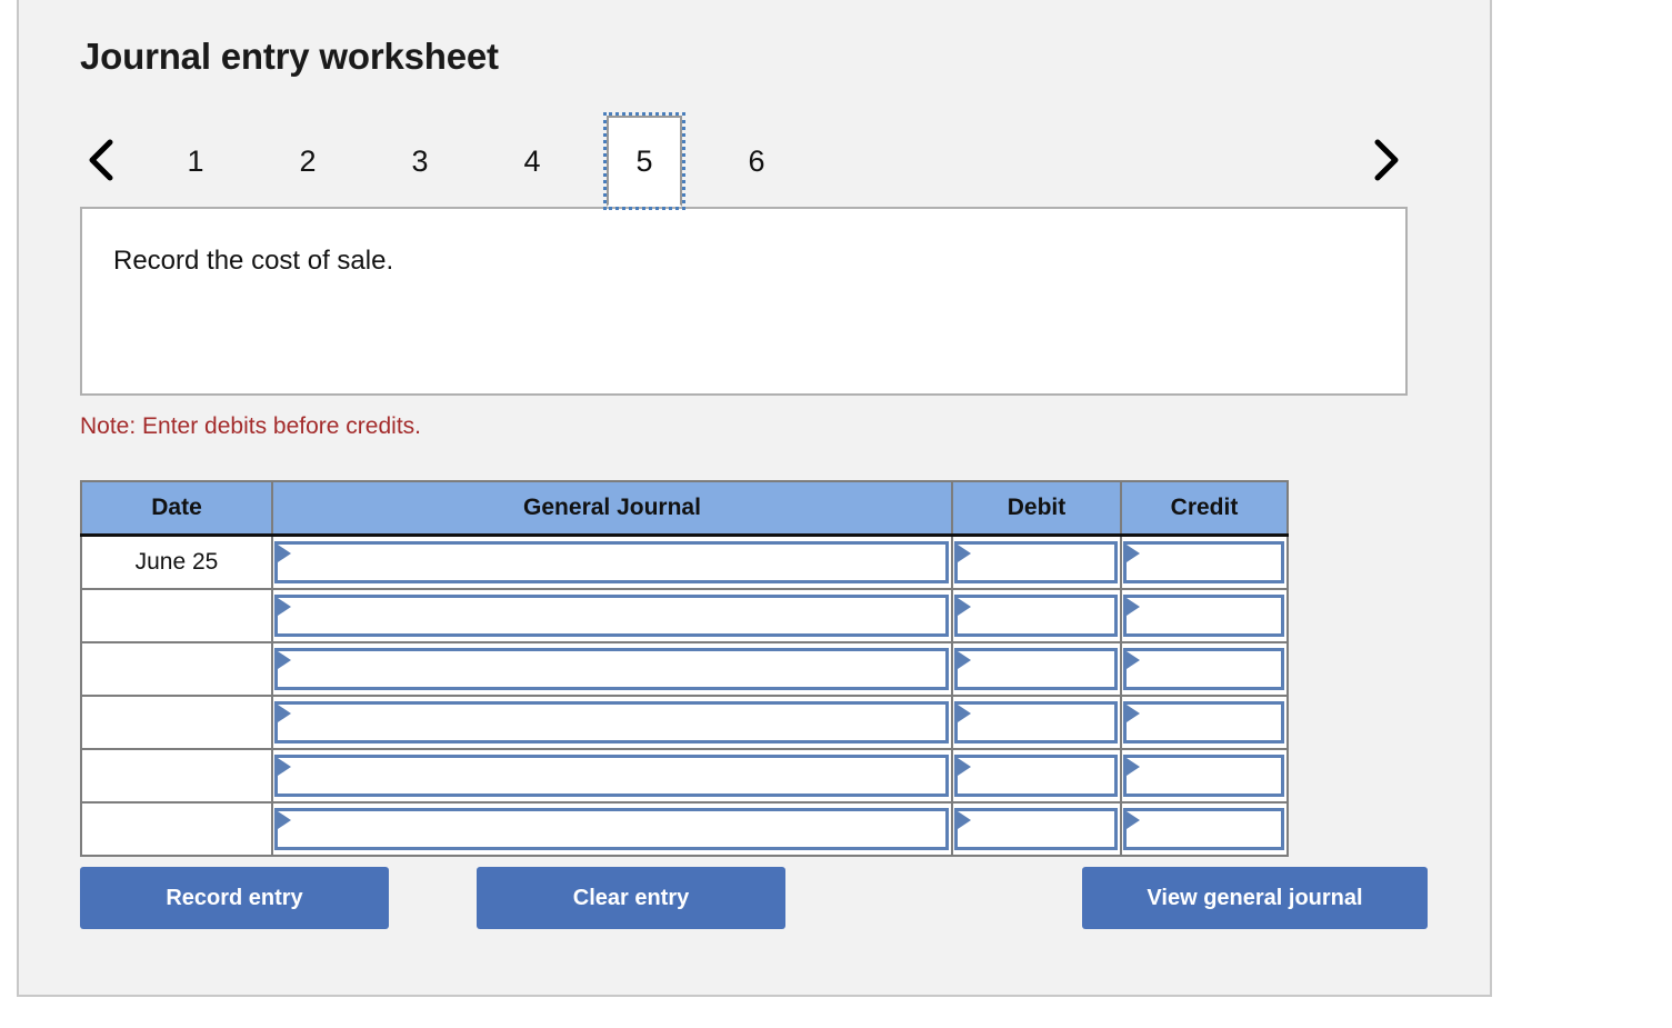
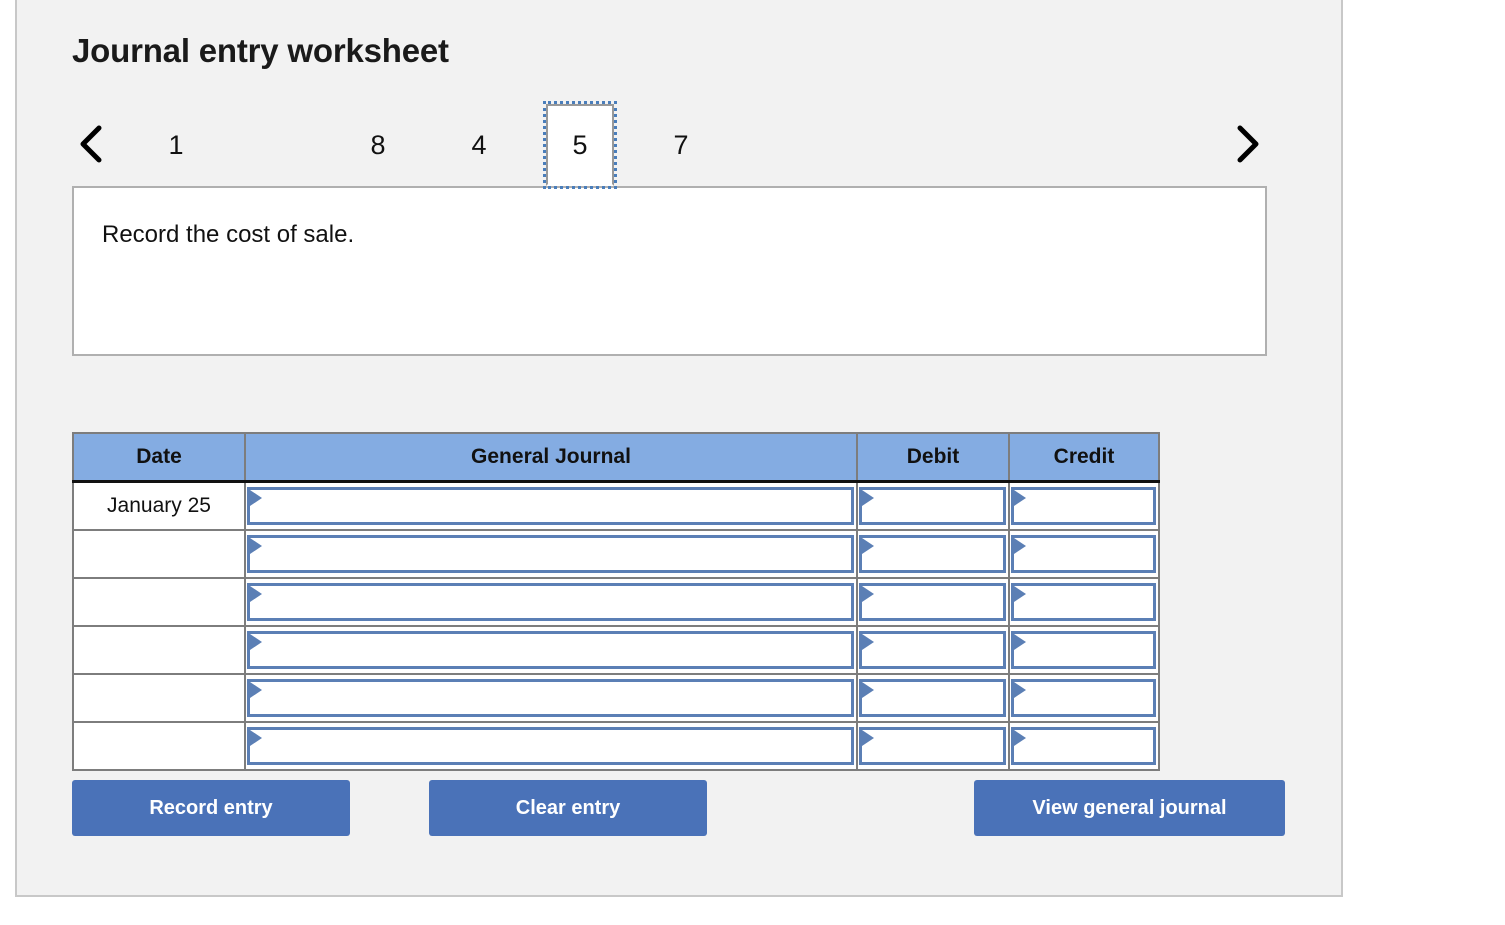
  Journal entry worksheet
  1
- 2
- 3
+ 8
  4
  5
- 6
+ 7
  Record the cost of sale.
- Note: Enter debits before credits.
  Date	General Journal	Debit	Credit
- June 25
+ January 25
  Record entry
  Clear entry
  View general journal
